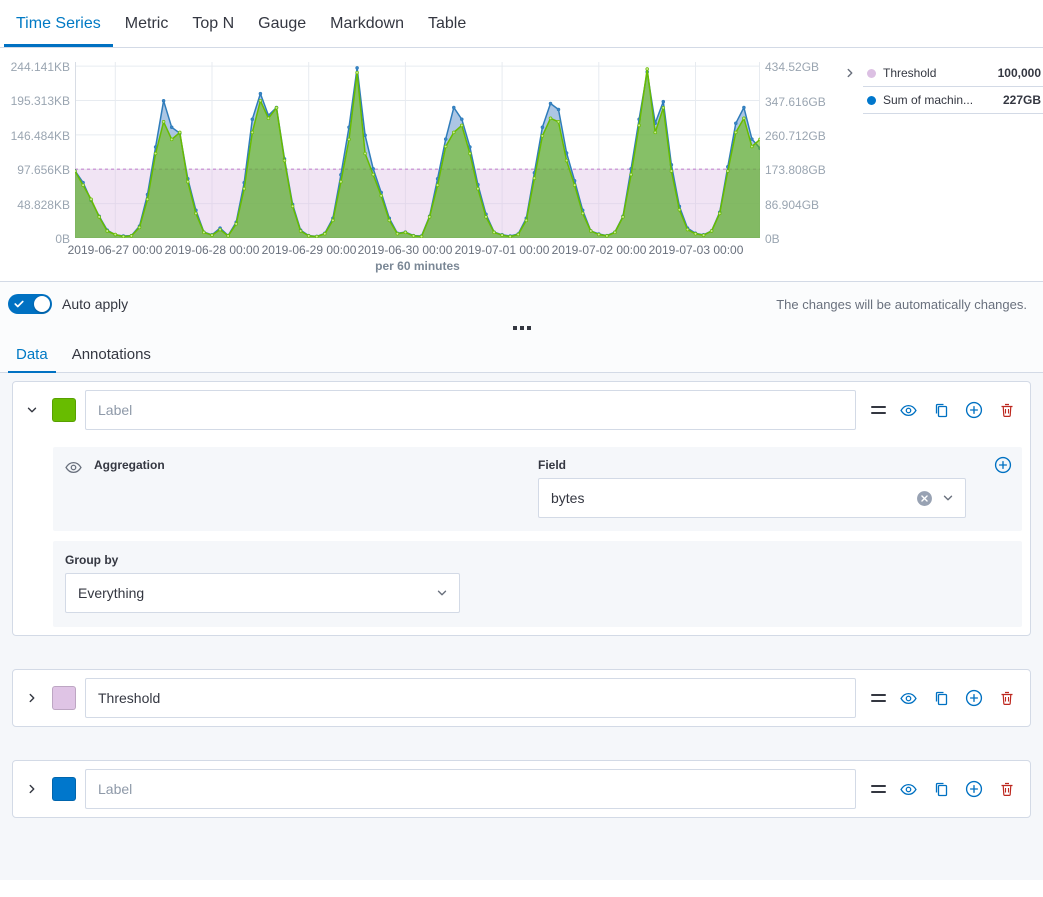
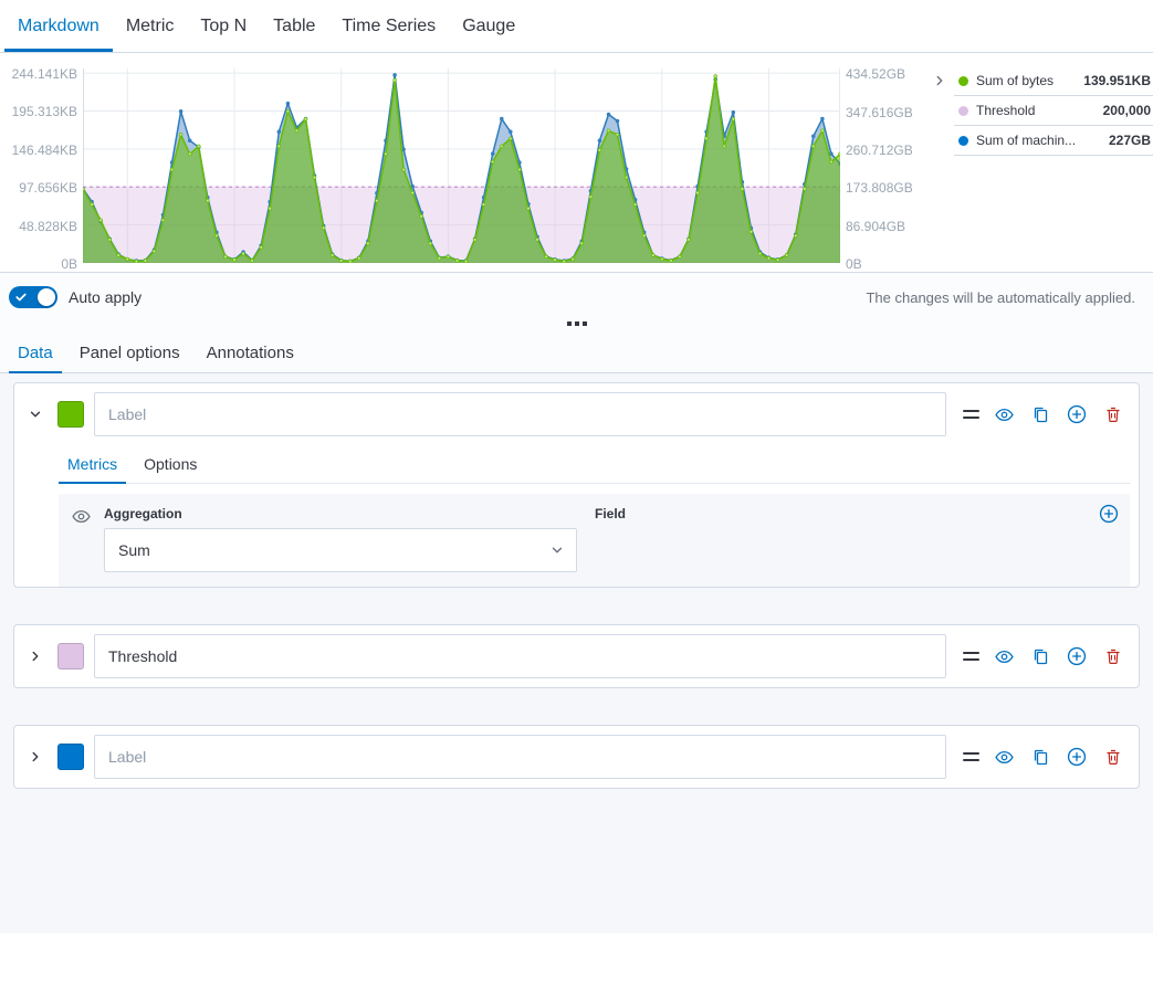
- Time Series
+ Markdown
  Metric
  Top N
- Gauge
+ Table
- Markdown
+ Time Series
- Table
+ Gauge
  244.141KB
  195.313KB
  146.484KB
  97.656KB
  48.828KB
  0B
- 2019-06-27 00:00
- 2019-06-28 00:00
- 2019-06-29 00:00
- 2019-06-30 00:00
- 2019-07-01 00:00
- 2019-07-02 00:00
- 2019-07-03 00:00
- per 60 minutes
  434.52GB
  347.616GB
  260.712GB
  173.808GB
  86.904GB
  0B
+ Sum of bytes
+ 139.951KB
  Threshold
- 100,000
+ 200,000
  Sum of machin...
  227GB
  Auto apply
- The changes will be automatically changes.
+ The changes will be automatically applied.
  Data
+ Panel options
  Annotations
  Label
+ Metrics
+ Options
  Aggregation
+ Sum
  Field
- bytes
- Group by
- Everything
  Threshold
  Label
